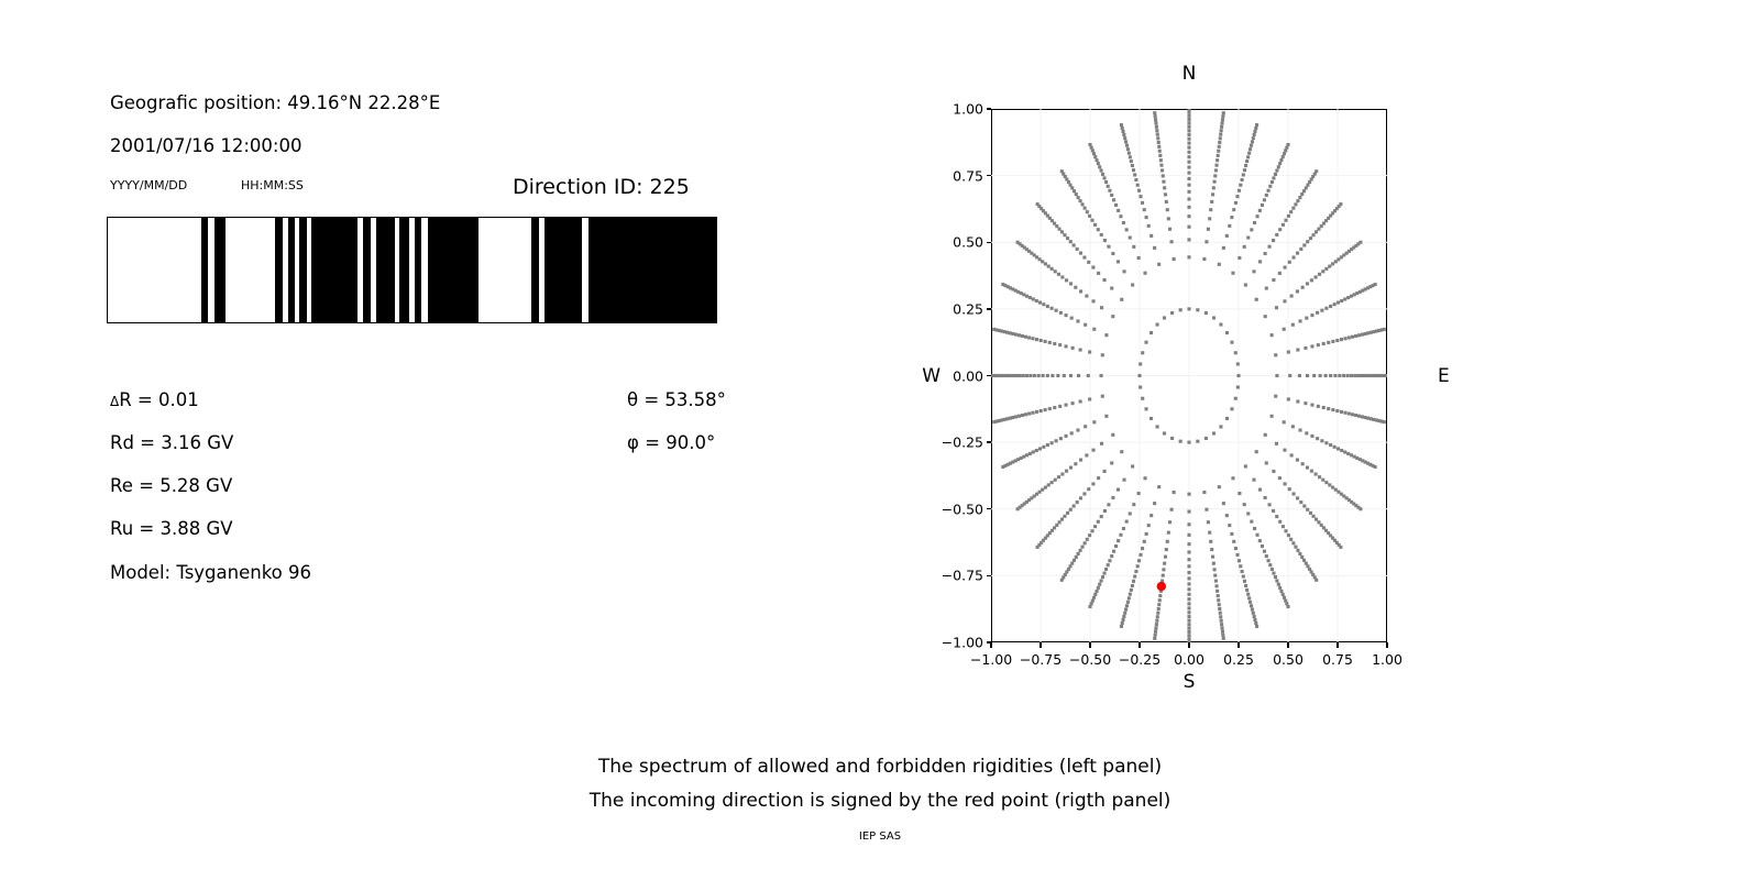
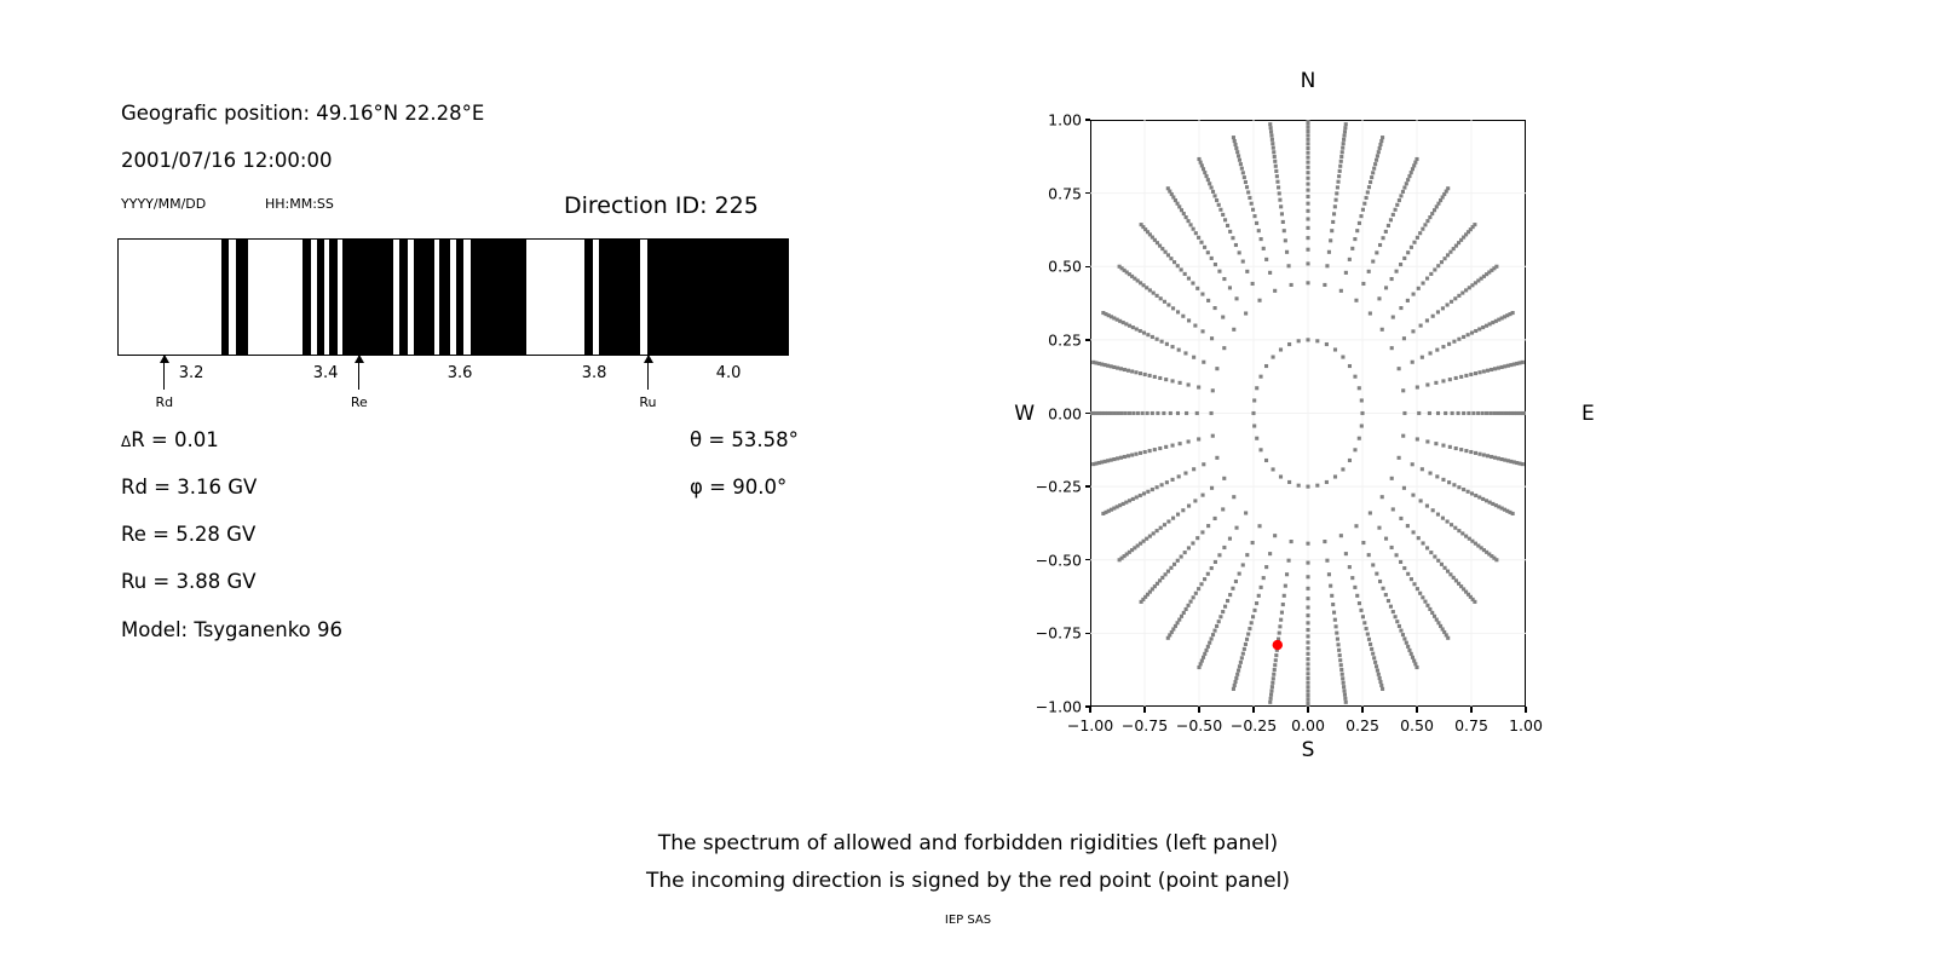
  Geografic position: 49.16°N 22.28°E
  2001/07/16 12:00:00
  YYYY/MM/DD
  HH:MM:SS
  Direction ID: 225
+ 3.2
+ 3.4
+ 3.6
+ 3.8
+ 4.0
+ Rd
+ Re
+ Ru
  ΔR = 0.01
  Rd = 3.16 GV
  Re = 5.28 GV
  Ru = 3.88 GV
  Model: Tsyganenko 96
  θ = 53.58°
  φ = 90.0°
  N
  S
  W
  E
  −1.00
  −0.75
  −0.50
  −0.25
  0.00
  0.25
  0.50
  0.75
  1.00
  −1.00
  −0.75
  −0.50
  −0.25
  0.00
  0.25
  0.50
  0.75
  1.00
  The spectrum of allowed and forbidden rigidities (left panel)
- The incoming direction is signed by the red point (rigth panel)
+ The incoming direction is signed by the red point (point panel)
  IEP SAS
